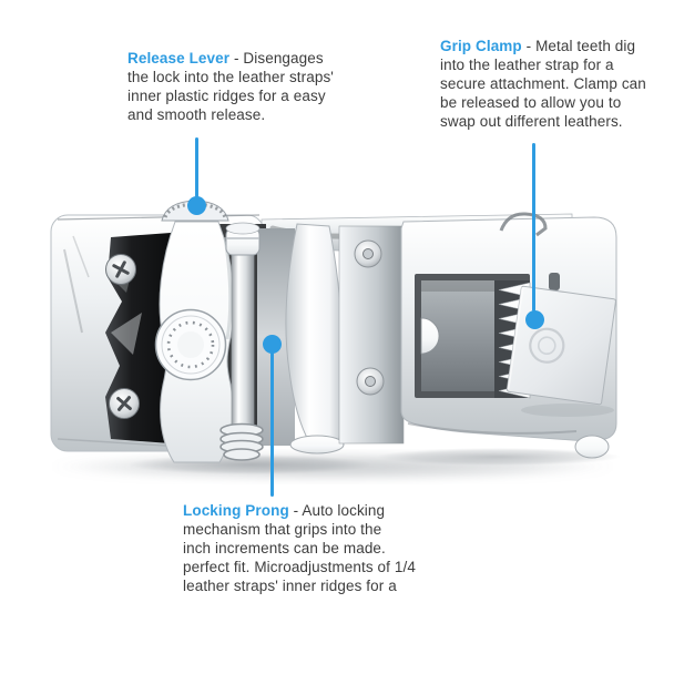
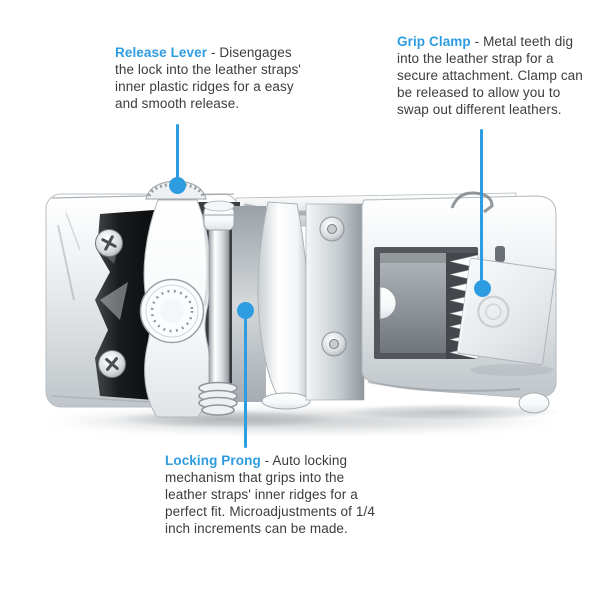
  Release Lever - Disengages
  the lock into the leather straps'
  inner plastic ridges for a easy
  and smooth release.
  Grip Clamp - Metal teeth dig
  into the leather strap for a
  secure attachment. Clamp can
  be released to allow you to
  swap out different leathers.
  Locking Prong - Auto locking
  mechanism that grips into the
- inch increments can be made.
+ leather straps' inner ridges for a
  perfect fit. Microadjustments of 1/4
- leather straps' inner ridges for a
+ inch increments can be made.
